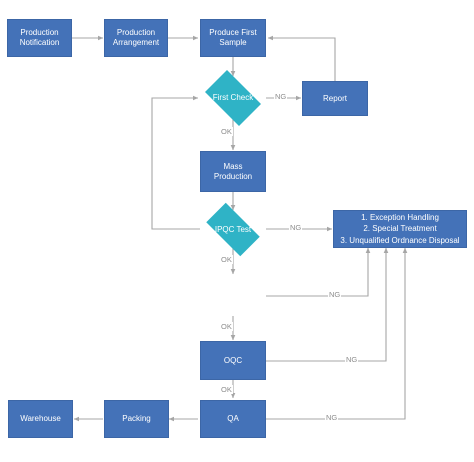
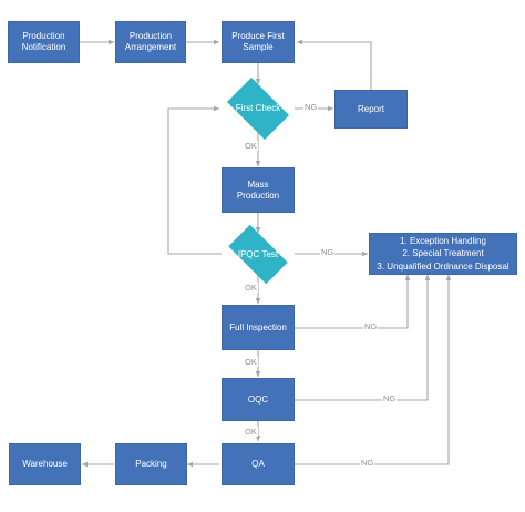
  Production
  Notification
  Production
  Arrangement
  Produce First
  Sample
  First Check
  Report
  Mass
  Production
  IPQC Test
  1. Exception Handling
  2. Special Treatment
  3. Unqualified Ordnance Disposal
+ Full Inspection
  OQC
  QA
  Packing
  Warehouse
  NG
  OK
  NG
  OK
  NG
  OK
  NG
  OK
  NG
